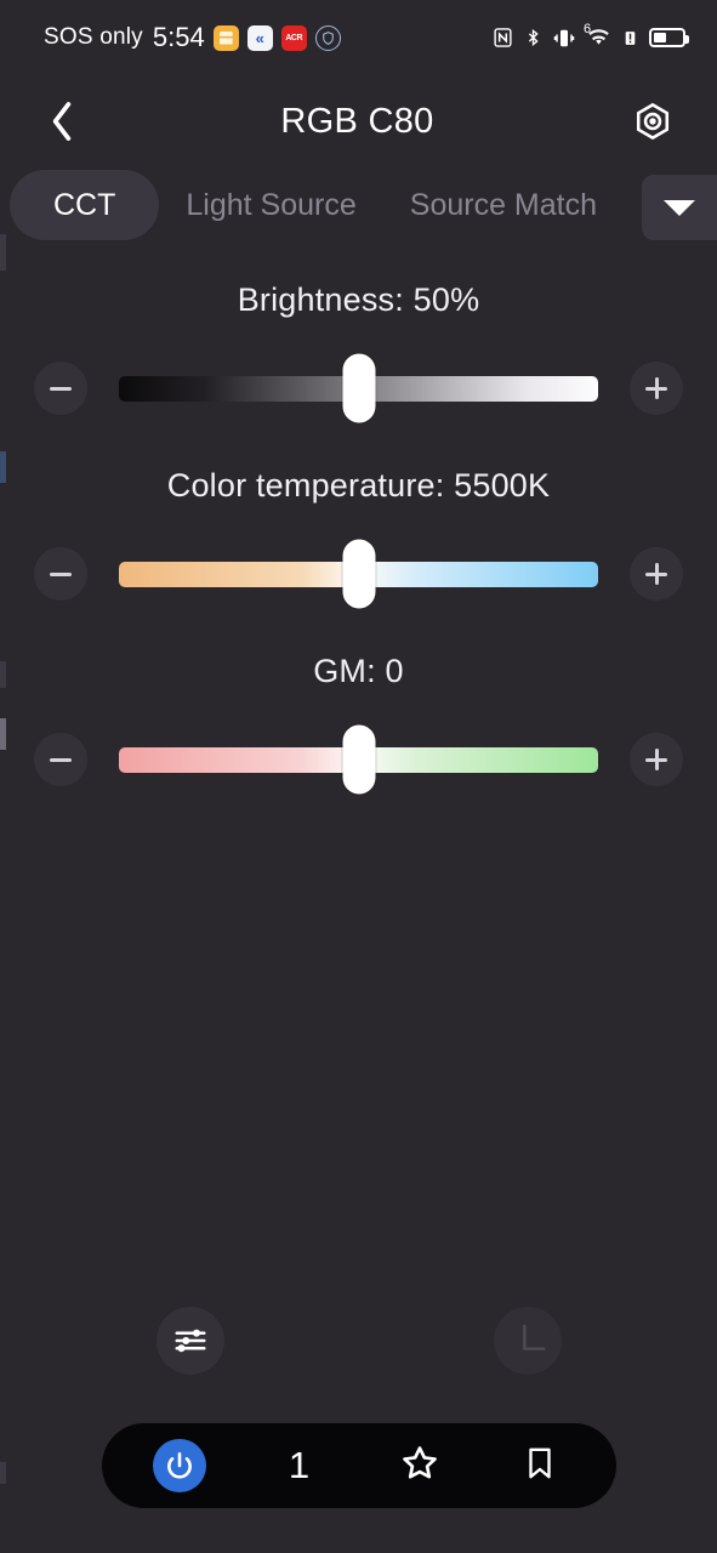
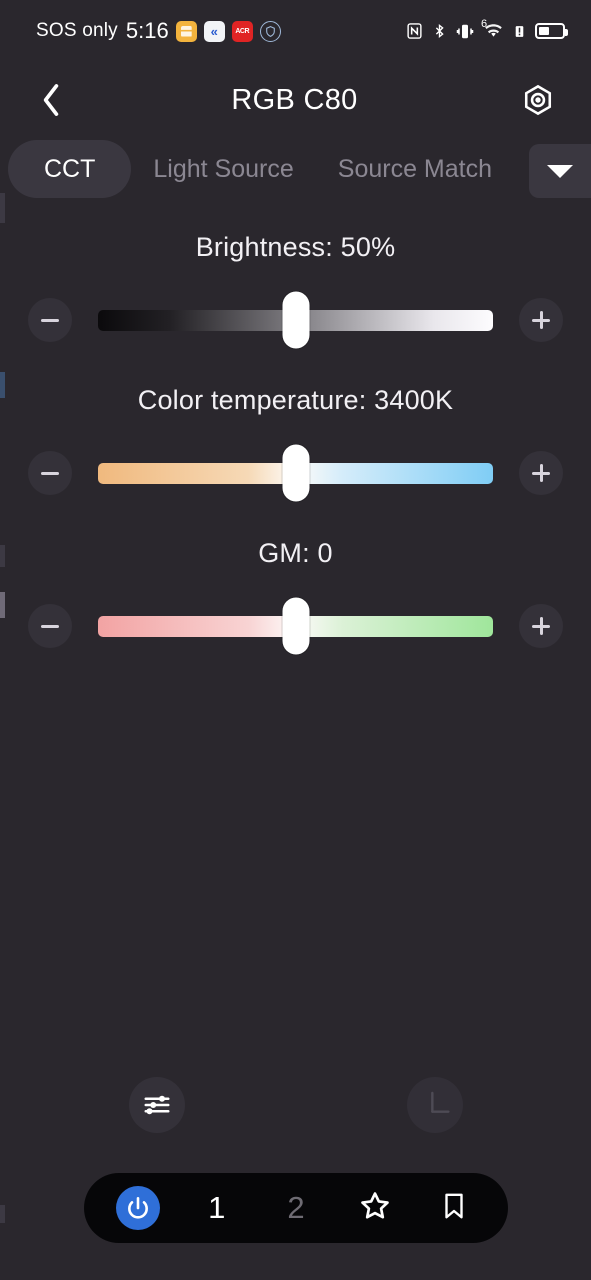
  SOS only
- 5:54
+ 5:16
  «
  6
  RGB C80
  CCT
  Light Source
  Source Match
  Brightness: 50%
- Color temperature: 5500K
+ Color temperature: 3400K
  GM: 0
  1
+ 2
